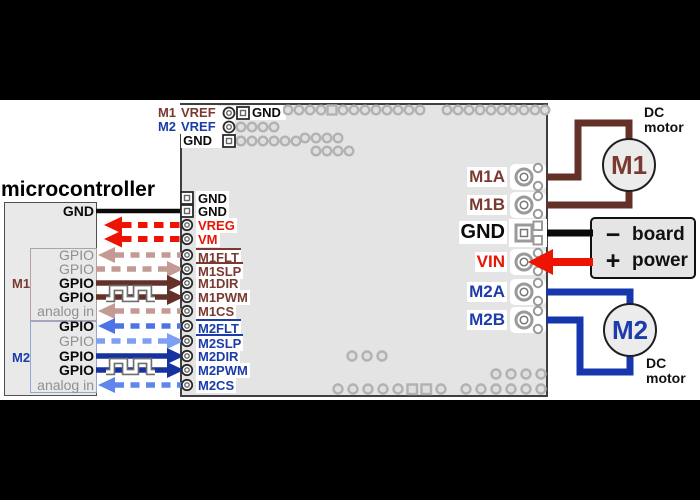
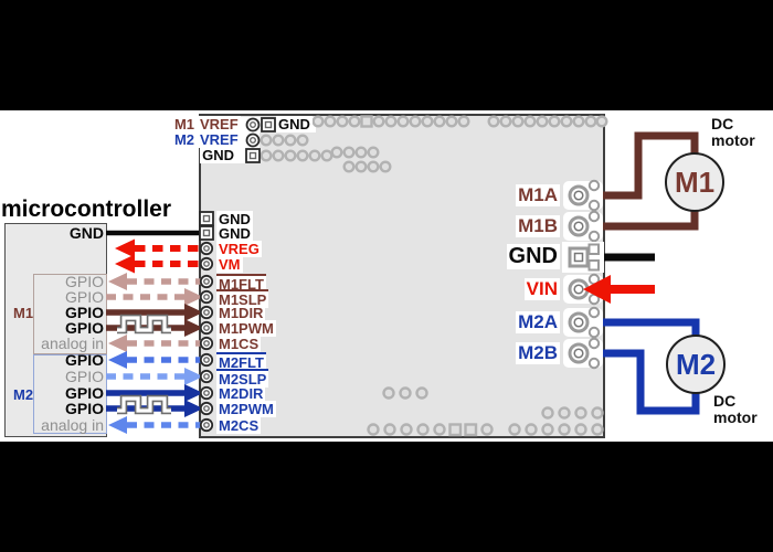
  microcontroller
  M1
  M2
  GND
  GPIO
  GPIO
  GPIO
  GPIO
  analog in
  GPIO
  GPIO
  GPIO
  GPIO
  analog in
- −
- board
- +
- power
  M1
  M2
  DC
  motor
  DC
  motor
  M1
  VREF
  GND
  M2
  VREF
  GND
  GND
  GND
  VREG
  VM
  M1FLT
  M1SLP
  M1DIR
  M1PWM
  M1CS
  M2FLT
  M2SLP
  M2DIR
  M2PWM
  M2CS
  M1A
  M1B
  GND
  VIN
  M2A
  M2B
